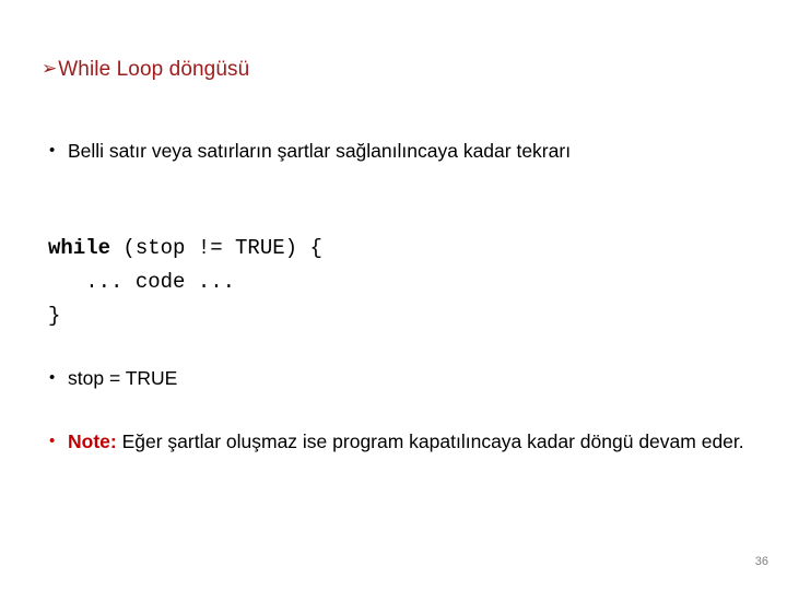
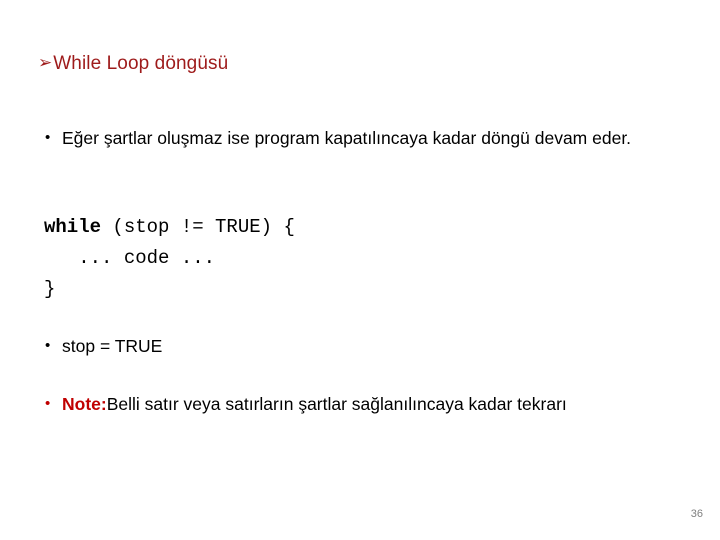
  ➢
  While Loop döngüsü
  •
- Belli satır veya satırların şartlar sağlanılıncaya kadar tekrarı
+ Eğer şartlar oluşmaz ise program kapatılıncaya kadar döngü devam eder.
  while (stop != TRUE) { ... code ... }
  •
  stop = TRUE
  •
- Note: Eğer şartlar oluşmaz ise program kapatılıncaya kadar döngü devam eder.
+ Note:Belli satır veya satırların şartlar sağlanılıncaya kadar tekrarı
  36
